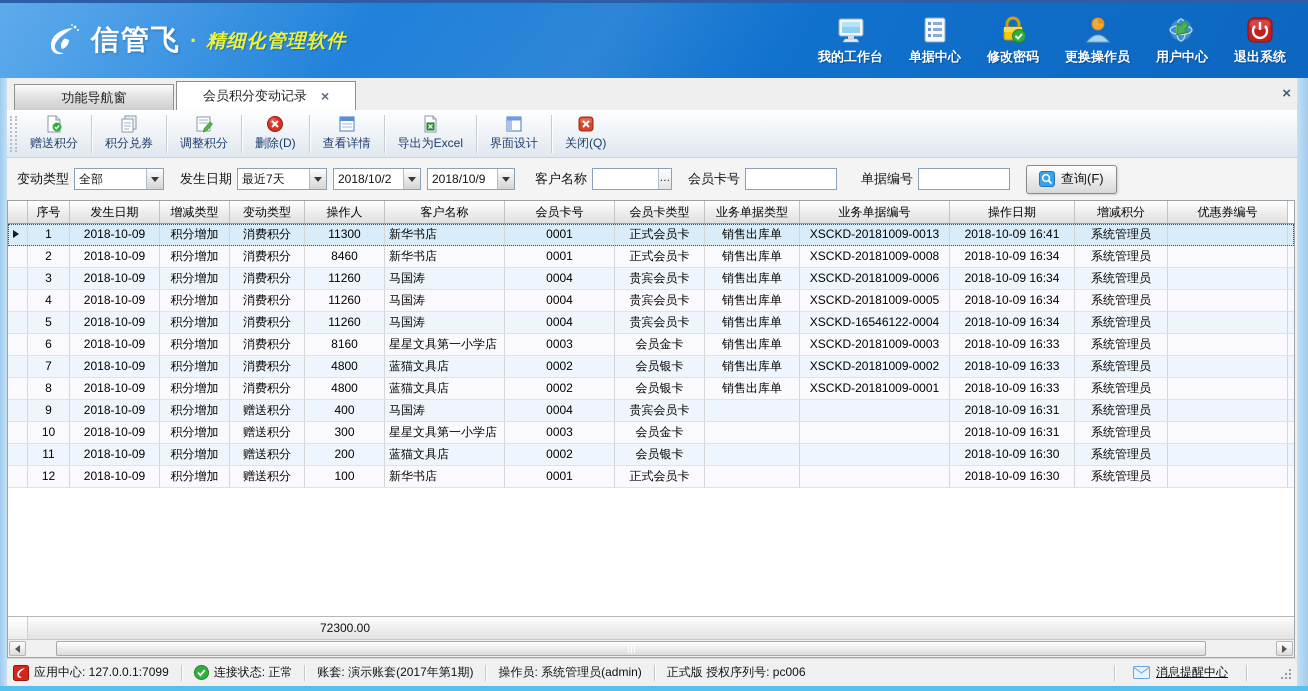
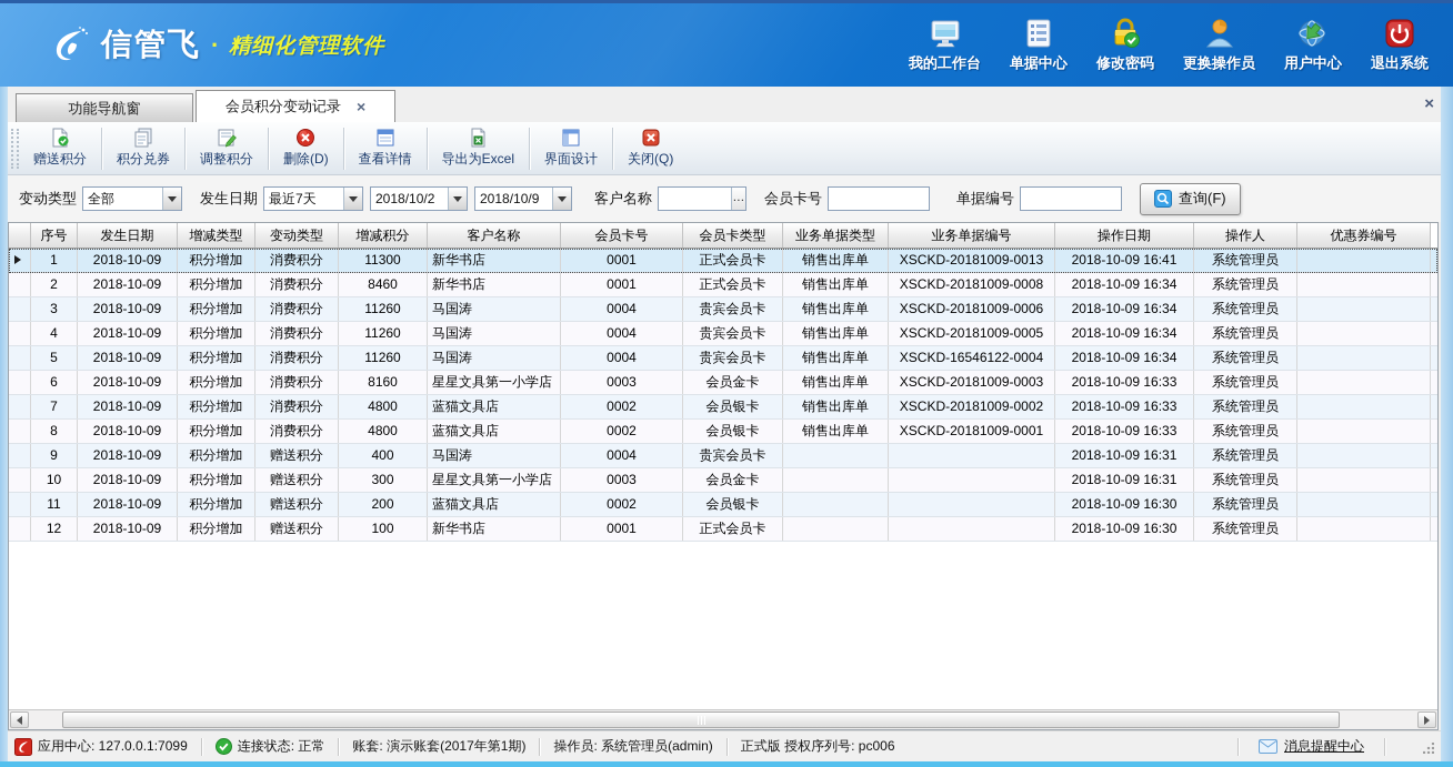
  功能导航窗
  会员积分变动记录
  ×
  ×
  赠送积分
  积分兑券
  调整积分
  删除(D)
  查看详情
  导出为Excel
  界面设计
  关闭(Q)
  变动类型
  全部
  发生日期
  最近7天
  2018/10/2
  2018/10/9
  客户名称
  …
  会员卡号
  单据编号
  查询(F)
  序号
  发生日期
  增减类型
  变动类型
- 操作人
+ 增减积分
  客户名称
  会员卡号
  会员卡类型
  业务单据类型
  业务单据编号
  操作日期
- 增减积分
+ 操作人
  优惠券编号
  1
  2018-10-09
  积分增加
  消费积分
  11300
  新华书店
  0001
  正式会员卡
  销售出库单
  XSCKD-20181009-0013
  2018-10-09 16:41
  系统管理员
  2
  2018-10-09
  积分增加
  消费积分
  8460
  新华书店
  0001
  正式会员卡
  销售出库单
  XSCKD-20181009-0008
  2018-10-09 16:34
  系统管理员
  3
  2018-10-09
  积分增加
  消费积分
  11260
  马国涛
  0004
  贵宾会员卡
  销售出库单
  XSCKD-20181009-0006
  2018-10-09 16:34
  系统管理员
  4
  2018-10-09
  积分增加
  消费积分
  11260
  马国涛
  0004
  贵宾会员卡
  销售出库单
  XSCKD-20181009-0005
  2018-10-09 16:34
  系统管理员
  5
  2018-10-09
  积分增加
  消费积分
  11260
  马国涛
  0004
  贵宾会员卡
  销售出库单
  XSCKD-16546122-0004
  2018-10-09 16:34
  系统管理员
  6
  2018-10-09
  积分增加
  消费积分
  8160
  星星文具第一小学店
  0003
  会员金卡
  销售出库单
  XSCKD-20181009-0003
  2018-10-09 16:33
  系统管理员
  7
  2018-10-09
  积分增加
  消费积分
  4800
  蓝猫文具店
  0002
  会员银卡
  销售出库单
  XSCKD-20181009-0002
  2018-10-09 16:33
  系统管理员
  8
  2018-10-09
  积分增加
  消费积分
  4800
  蓝猫文具店
  0002
  会员银卡
  销售出库单
  XSCKD-20181009-0001
  2018-10-09 16:33
  系统管理员
  9
  2018-10-09
  积分增加
  赠送积分
  400
  马国涛
  0004
  贵宾会员卡
  2018-10-09 16:31
  系统管理员
  10
  2018-10-09
  积分增加
  赠送积分
  300
  星星文具第一小学店
  0003
  会员金卡
  2018-10-09 16:31
  系统管理员
  11
  2018-10-09
  积分增加
  赠送积分
  200
  蓝猫文具店
  0002
  会员银卡
  2018-10-09 16:30
  系统管理员
  12
  2018-10-09
  积分增加
  赠送积分
  100
  新华书店
  0001
  正式会员卡
  2018-10-09 16:30
  系统管理员
- 72300.00
  应用中心: 127.0.0.1:7099
  连接状态: 正常
  账套: 演示账套(2017年第1期)
  操作员: 系统管理员(admin)
  正式版 授权序列号: pc006
  消息提醒中心
